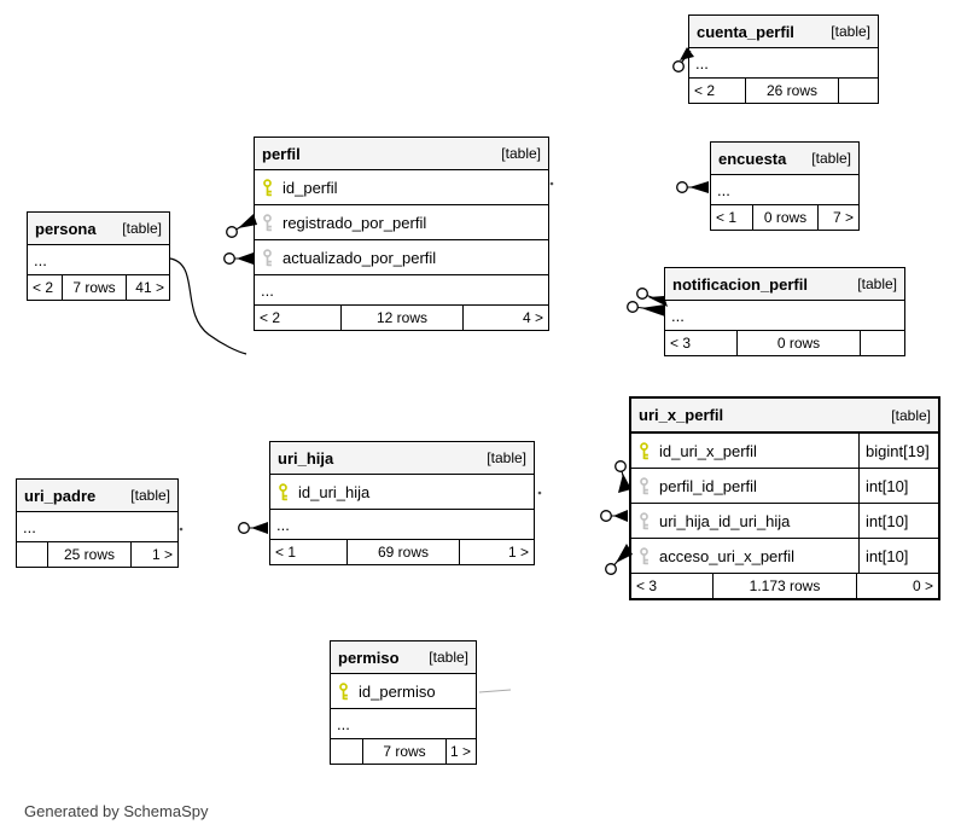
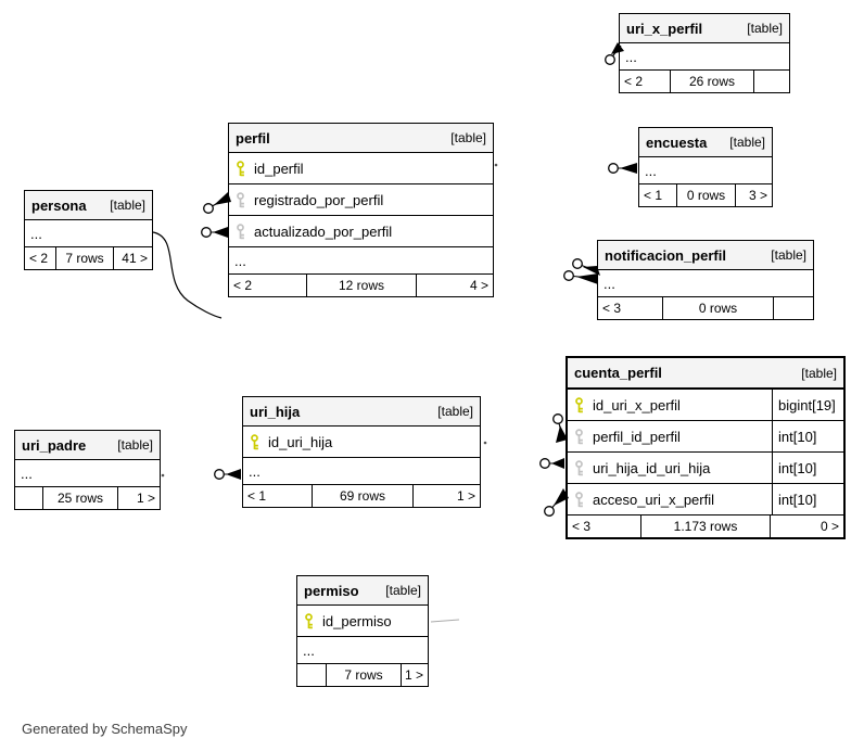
- cuenta_perfil
+ uri_x_perfil
  [table]
  ...
  < 2
  26 rows
  encuesta
  [table]
  ...
  < 1
  0 rows
- 7 >
+ 3 >
  notificacion_perfil
  [table]
  ...
  < 3
  0 rows
  perfil
  [table]
  id_perfil
  registrado_por_perfil
  actualizado_por_perfil
  ...
  < 2
  12 rows
  4 >
  persona
  [table]
  ...
  < 2
  7 rows
  41 >
- uri_x_perfil
+ cuenta_perfil
  [table]
  id_uri_x_perfil
  bigint[19]
  perfil_id_perfil
  int[10]
  uri_hija_id_uri_hija
  int[10]
  acceso_uri_x_perfil
  int[10]
  < 3
  1.173 rows
  0 >
  uri_padre
  [table]
  ...
  25 rows
  1 >
  uri_hija
  [table]
  id_uri_hija
  ...
  < 1
  69 rows
  1 >
  permiso
  [table]
  id_permiso
  ...
  7 rows
  1 >
  Generated by SchemaSpy
